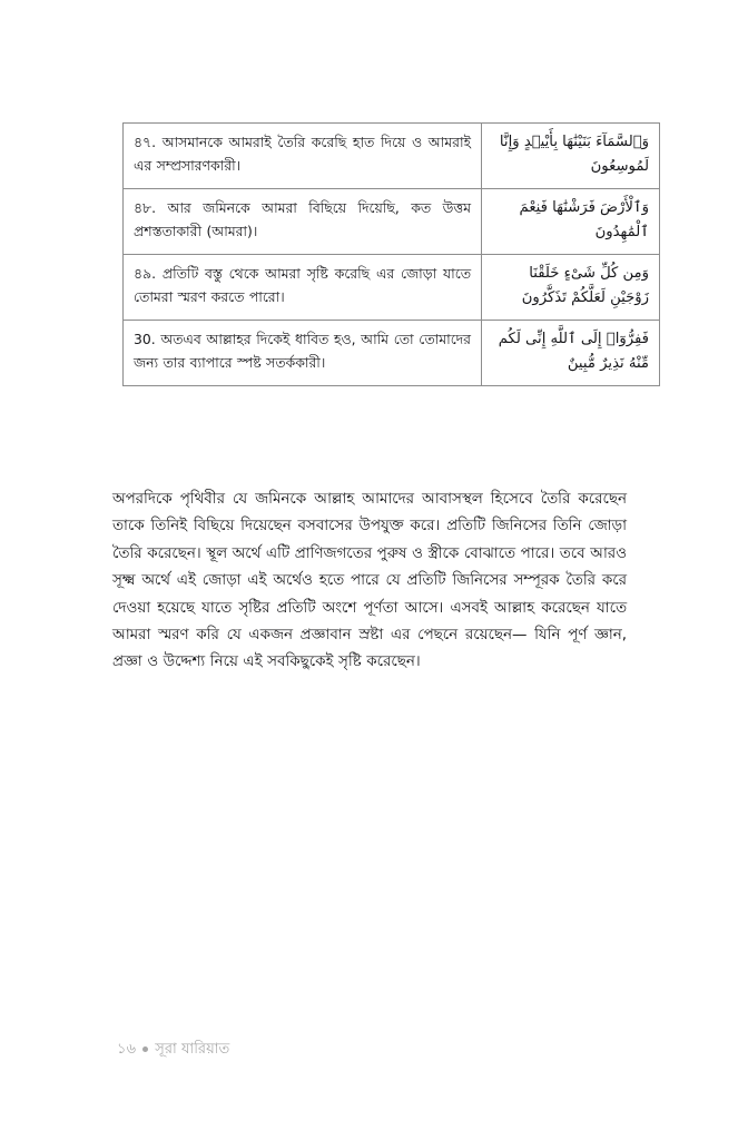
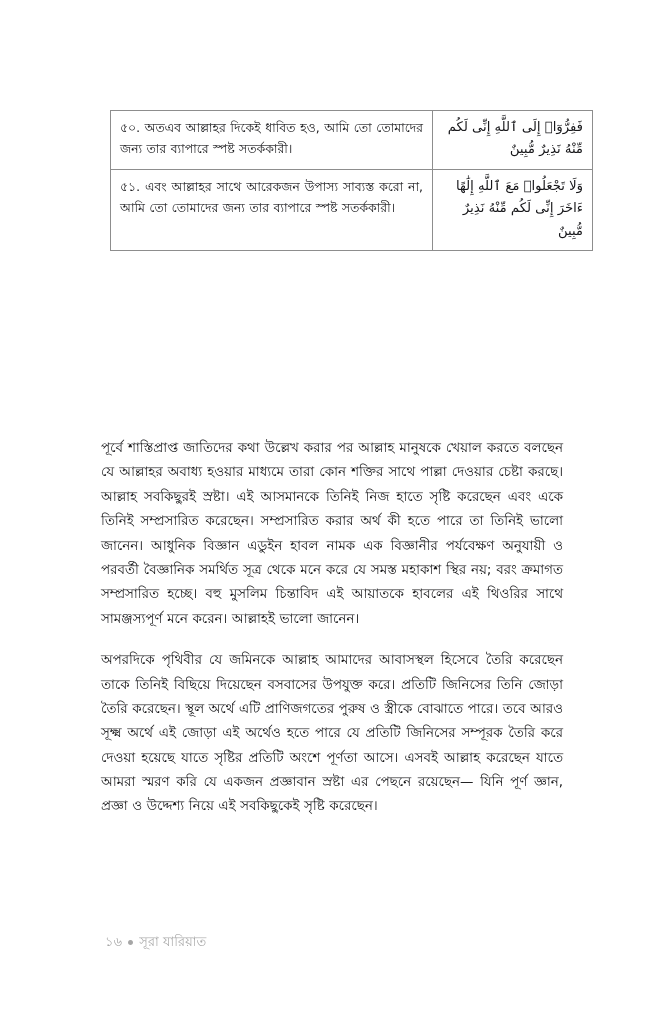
- ৪৭. আসমানকে আমরাই তৈরি করেছি হাত দিয়ে ও আমরাই এর সম্প্রসারণকারী।	وَٱلسَّمَآءَ بَنَيْنَٰهَا بِأَيْي۟دٍ وَإِنَّا لَمُوسِعُونَ
- ৪৮. আর জমিনকে আমরা বিছিয়ে দিয়েছি, কত উত্তম প্রশস্ততাকারী (আমরা)।	وَٱلْأَرْضَ فَرَشْنَٰهَا فَنِعْمَ ٱلْمَٰهِدُونَ
- ৪৯. প্রতিটি বস্তু থেকে আমরা সৃষ্টি করেছি এর জোড়া যাতে তোমরা স্মরণ করতে পারো।	وَمِن كُلِّ شَىْءٍ خَلَقْنَا زَوْجَيْنِ لَعَلَّكُمْ تَذَكَّرُونَ
- 30. অতএব আল্লাহর দিকেই ধাবিত হও, আমি তো তোমাদের জন্য তার ব্যাপারে স্পষ্ট সতর্ককারী।	فَفِرُّوٓا۟ إِلَى ٱللَّهِ إِنِّى لَكُم مِّنْهُ نَذِيرٌ مُّبِينٌ
+ ৫০. অতএব আল্লাহর দিকেই ধাবিত হও, আমি তো তোমাদের জন্য তার ব্যাপারে স্পষ্ট সতর্ককারী।	فَفِرُّوٓا۟ إِلَى ٱللَّهِ إِنِّى لَكُم مِّنْهُ نَذِيرٌ مُّبِينٌ
+ ৫১. এবং আল্লাহর সাথে আরেকজন উপাস্য সাব্যস্ত করো না, আমি তো তোমাদের জন্য তার ব্যাপারে স্পষ্ট সতর্ককারী।	وَلَا تَجْعَلُوا۟ مَعَ ٱللَّهِ إِلَٰهًا ءَاخَرَ إِنِّى لَكُم مِّنْهُ نَذِيرٌ مُّبِينٌ
+ পূর্বে শাস্তিপ্রাপ্ত জাতিদের কথা উল্লেখ করার পর আল্লাহ মানুষকে খেয়াল করতে বলছেন যে আল্লাহর অবাধ্য হওয়ার মাধ্যমে তারা কোন শক্তির সাথে পাল্লা দেওয়ার চেষ্টা করছে। আল্লাহ সবকিছুরই স্রষ্টা। এই আসমানকে তিনিই নিজ হাতে সৃষ্টি করেছেন এবং একে তিনিই সম্প্রসারিত করেছেন। সম্প্রসারিত করার অর্থ কী হতে পারে তা তিনিই ভালো জানেন। আধুনিক বিজ্ঞান এডুইন হাবল নামক এক বিজ্ঞানীর পর্যবেক্ষণ অনুযায়ী ও পরবর্তী বৈজ্ঞানিক সমর্থিত সূত্র থেকে মনে করে যে সমস্ত মহাকাশ স্থির নয়; বরং ক্রমাগত সম্প্রসারিত হচ্ছে। বহু মুসলিম চিন্তাবিদ এই আয়াতকে হাবলের এই থিওরির সাথে সামঞ্জস্যপূর্ণ মনে করেন। আল্লাহই ভালো জানেন।
  অপরদিকে পৃথিবীর যে জমিনকে আল্লাহ আমাদের আবাসস্থল হিসেবে তৈরি করেছেন তাকে তিনিই বিছিয়ে দিয়েছেন বসবাসের উপযুক্ত করে। প্রতিটি জিনিসের তিনি জোড়া তৈরি করেছেন। স্থূল অর্থে এটি প্রাণিজগতের পুরুষ ও স্ত্রীকে বোঝাতে পারে। তবে আরও সূক্ষ্ম অর্থে এই জোড়া এই অর্থেও হতে পারে যে প্রতিটি জিনিসের সম্পূরক তৈরি করে দেওয়া হয়েছে যাতে সৃষ্টির প্রতিটি অংশে পূর্ণতা আসে। এসবই আল্লাহ করেছেন যাতে আমরা স্মরণ করি যে একজন প্রজ্ঞাবান স্রষ্টা এর পেছনে রয়েছেন— যিনি পূর্ণ জ্ঞান, প্রজ্ঞা ও উদ্দেশ্য নিয়ে এই সবকিছুকেই সৃষ্টি করেছেন।
  ১৬
  সূরা যারিয়াত
